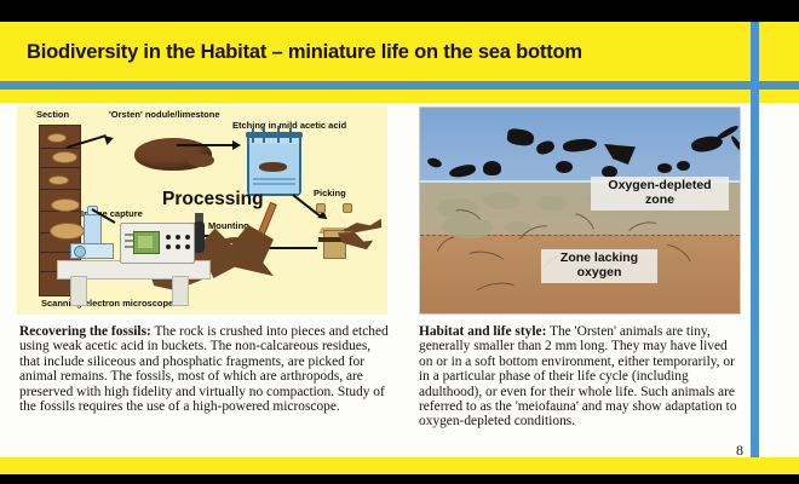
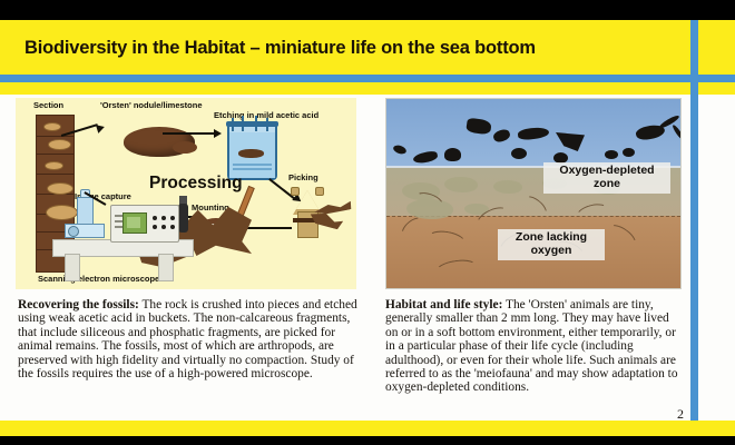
  Biodiversity in the Habitat – miniature life on the sea bottom
  Section
  'Orsten' nodule/limestone
  Etchin in mild acetic acid
  Picking
  Mounting
  Scannlectron microscop
  Processing
  Oxygen-depleted
  zone
  Zone lacking
  oxygen
- Recovering the fossils: The rock is crushed into pieces and etched using weak acetic acid in buckets. The non-calcareous residues, that include siliceous and phosphatic fragments, are picked for animal remains. The fossils, most of which are arthropods, are preserved with high fidelity and virtually no compaction. Study of the fossils requires the use of a high-powered microscope.
+ Recovering the fossils: The rock is crushed into pieces and etched using weak acetic acid in buckets. The non-calcareous fragments, that include siliceous and phosphatic fragments, are picked for animal remains. The fossils, most of which are arthropods, are preserved with high fidelity and virtually no compaction. Study of the fossils requires the use of a high-powered microscope.
  Habitat and life style: The 'Orsten' animals are tiny, generally smaller than 2 mm long. They may have lived on or in a soft bottom environment, either temporarily, or in a particular phase of their life cycle (including adulthood), or even for their whole life. Such animals are referred to as the 'meiofauna' and may show adaptation to oxygen-depleted conditions.
- 8
+ 2
